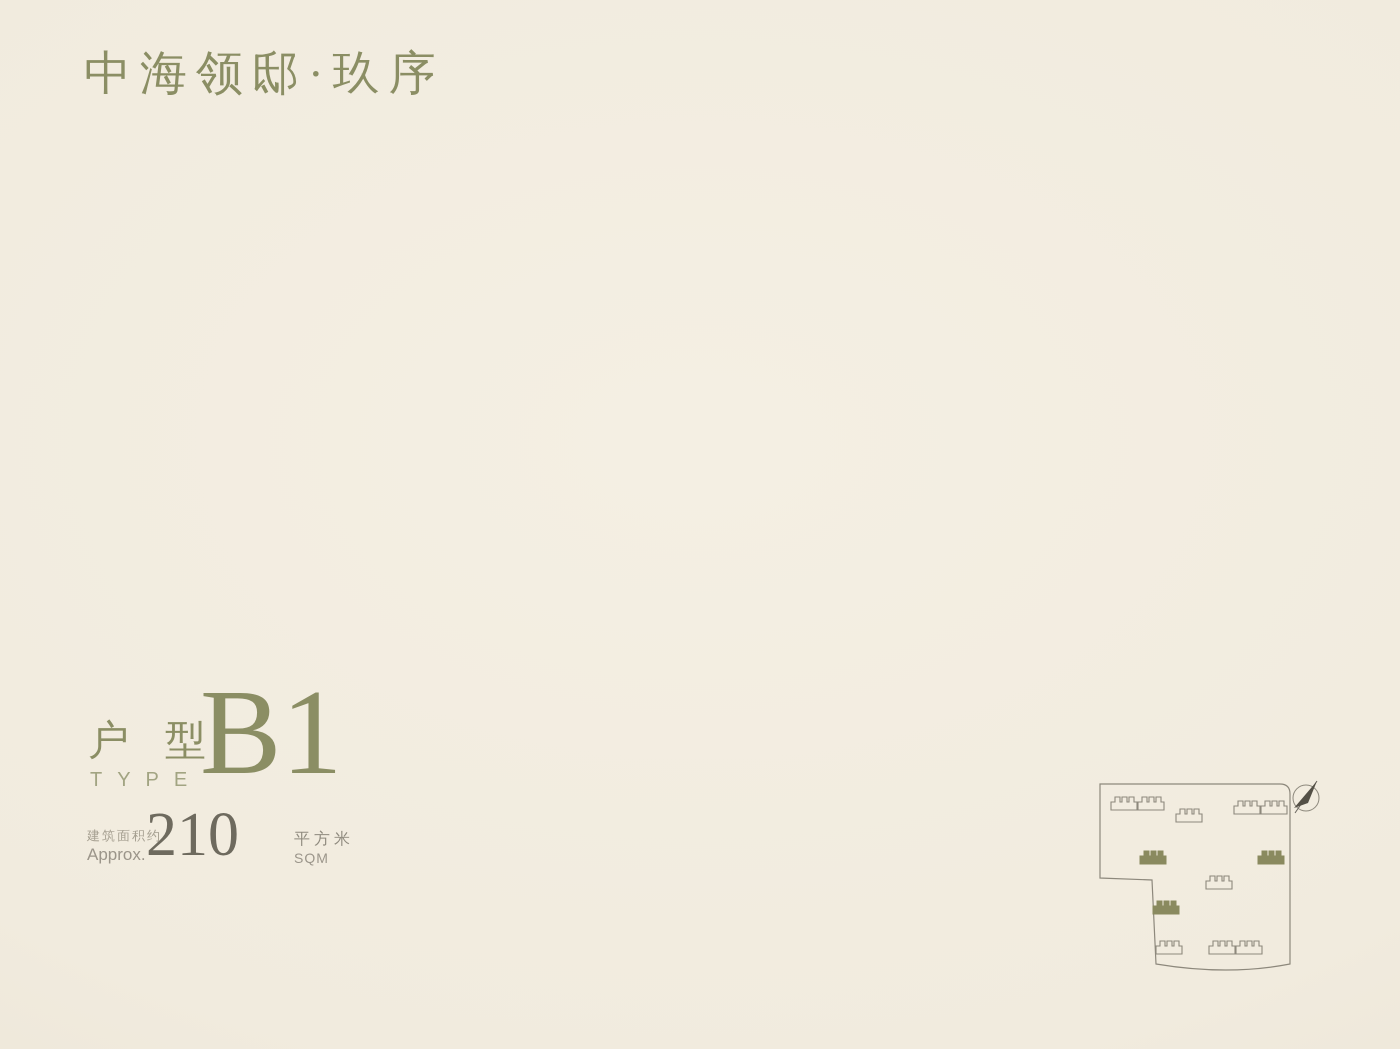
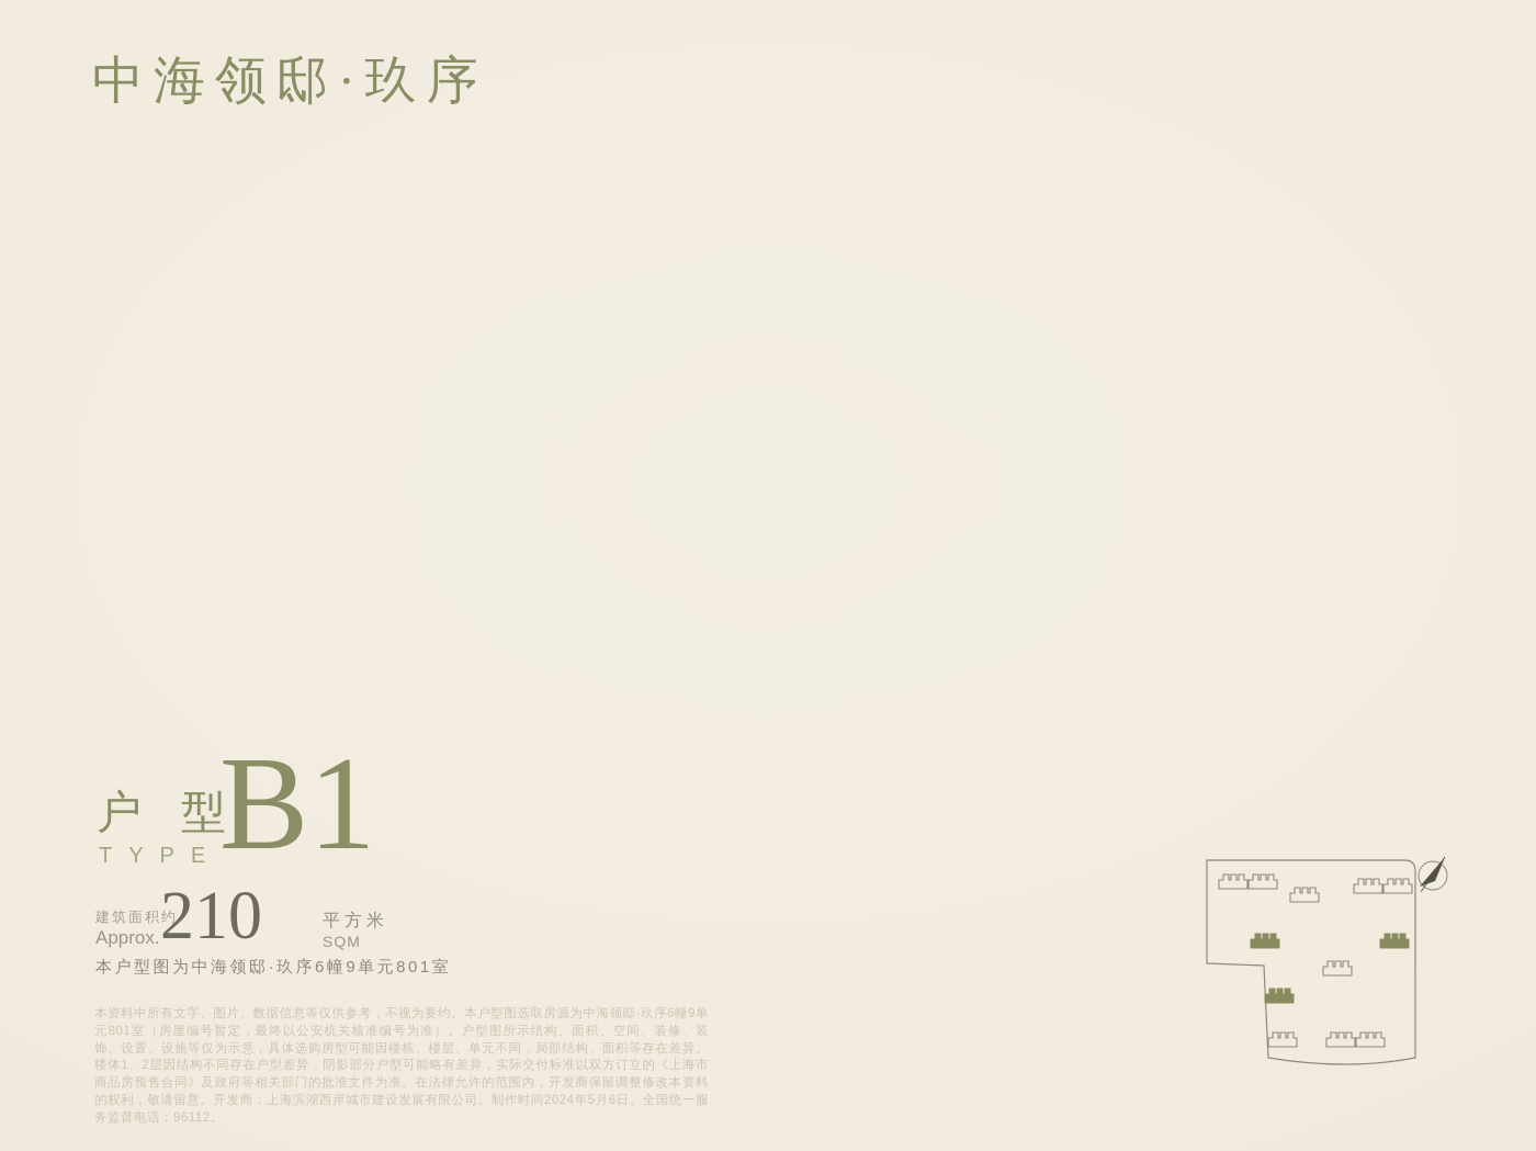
  中海领邸·玖序
  户型
  TYPE
  B1
  建筑面积约
  Approx.
  210
  平方米
  SQM
+ 本户型图为中海领邸·玖序6幢9单元801室
+ 本资料中所有文字、图片、数据信息等仅供参考，不视为要约。本户型图选取房源为中海领邸·玖序6幢9单元801室（房屋编号暂定，最终以公安机关核准编号为准）。户型图所示结构、面积、空间、装修、装饰、设置、设施等仅为示意，具体选购房型可能因楼栋、楼层、单元不同，局部结构、面积等存在差异。楼体1、2层因结构不同存在户型差异，阴影部分户型可能略有差异，实际交付标准以双方订立的《上海市商品房预售合同》及政府等相关部门的批准文件为准。在法律允许的范围内，开发商保留调整修改本资料的权利，敬请留意。开发商：上海滨湖西岸城市建设发展有限公司。制作时间2024年5月6日。全国统一服务监督电话：96112。
